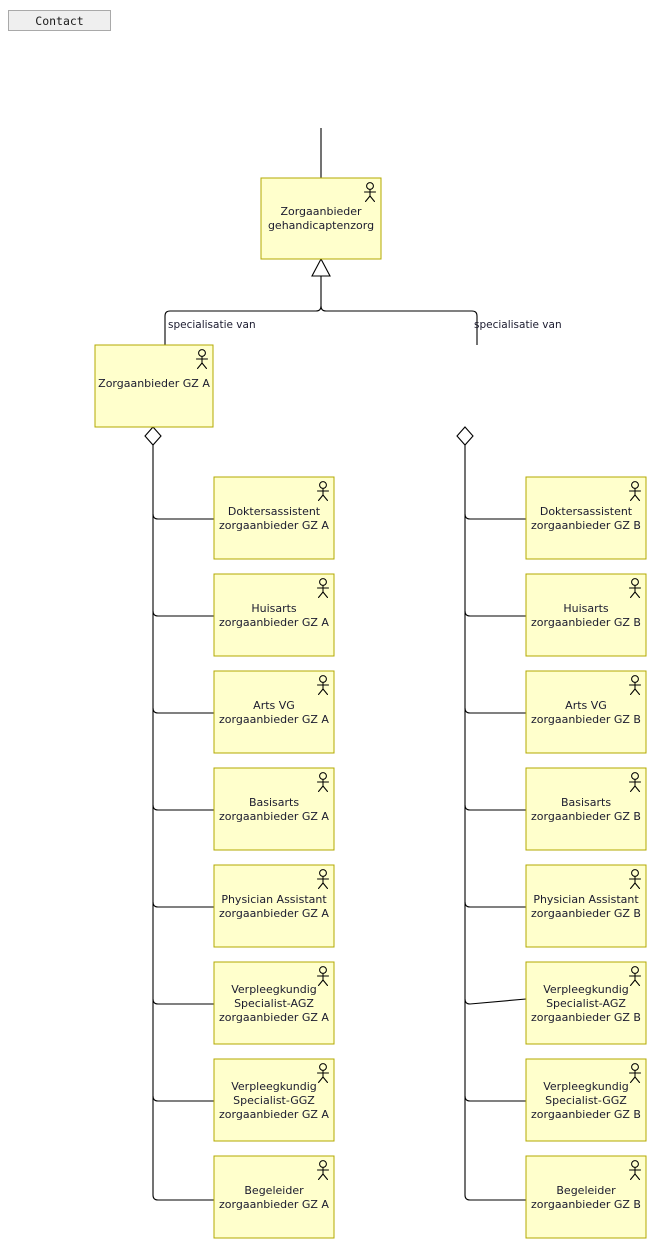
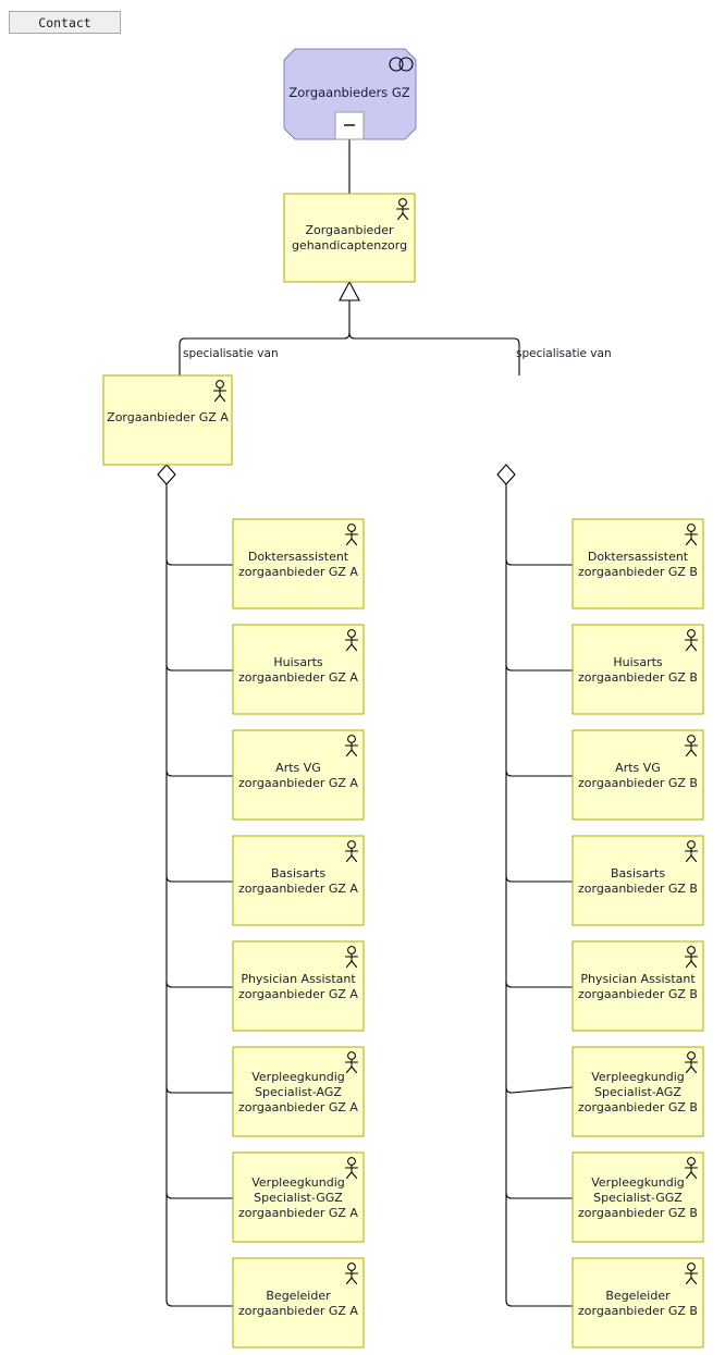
  Contact
  specialisatie van
  specialisatie van
+ Zorgaanbieders GZ
  Zorgaanbieder
  gehandicaptenzorg
  Zorgaanbieder GZ A
  Doktersassistent
  zorgaanbieder GZ A
  Huisarts
  zorgaanbieder GZ A
  Arts VG
  zorgaanbieder GZ A
  Basisarts
  zorgaanbieder GZ A
  Physician Assistant
  zorgaanbieder GZ A
  Verpleegkundig
  Specialist-AGZ
  zorgaanbieder GZ A
  Verpleegkundig
  Specialist-GGZ
  zorgaanbieder GZ A
  Begeleider
  zorgaanbieder GZ A
  Doktersassistent
  zorgaanbieder GZ B
  Huisarts
  zorgaanbieder GZ B
  Arts VG
  zorgaanbieder GZ B
  Basisarts
  zorgaanbieder GZ B
  Physician Assistant
  zorgaanbieder GZ B
  Verpleegkundig
  Specialist-AGZ
  zorgaanbieder GZ B
  Verpleegkundig
  Specialist-GGZ
  zorgaanbieder GZ B
  Begeleider
  zorgaanbieder GZ B
